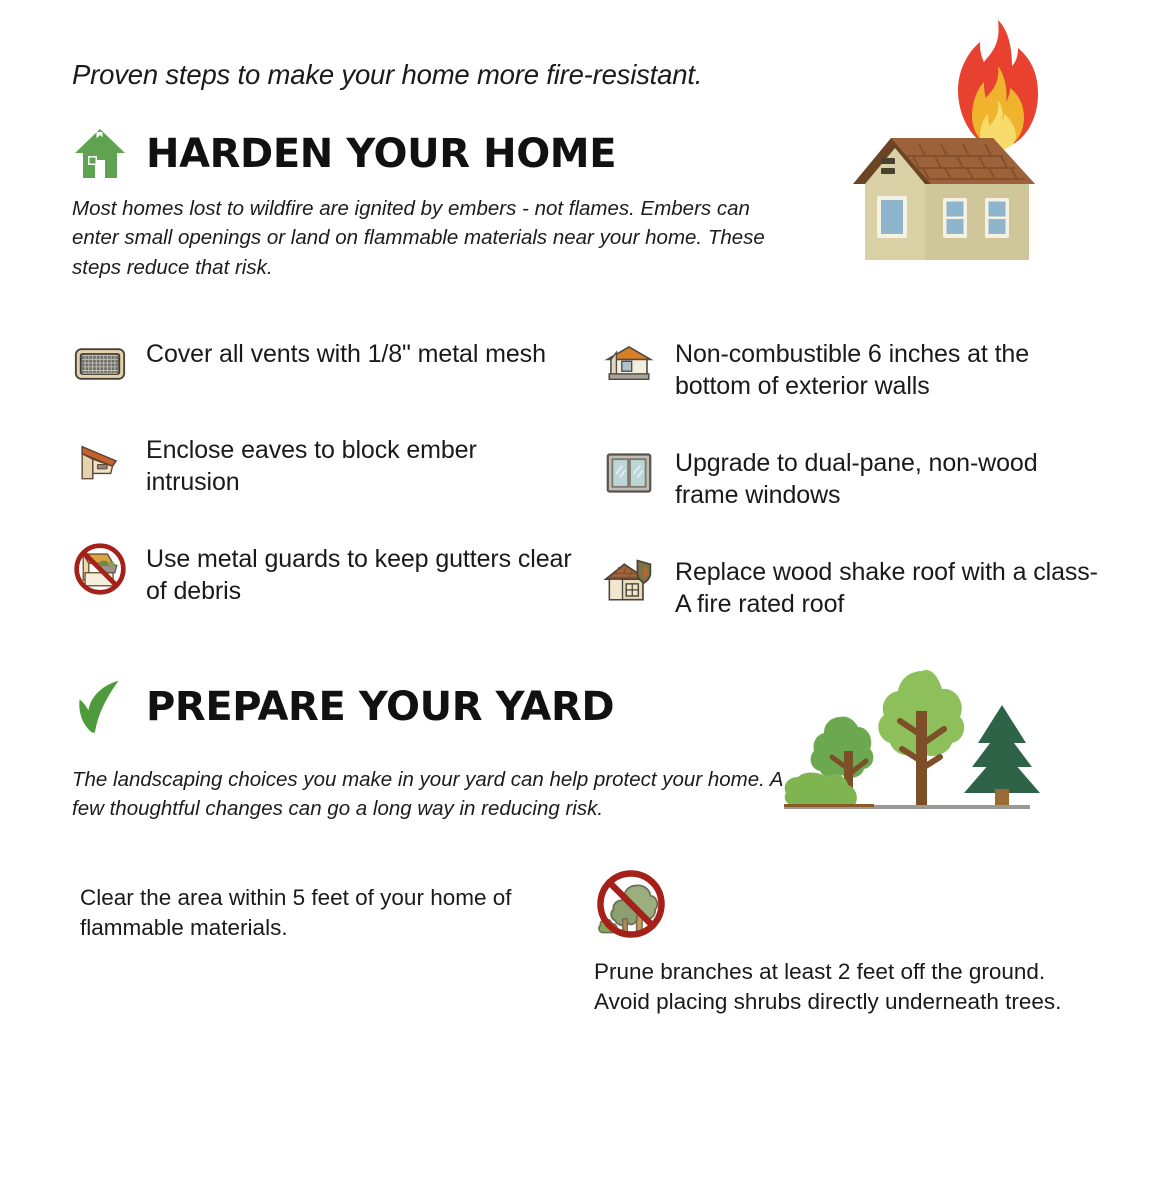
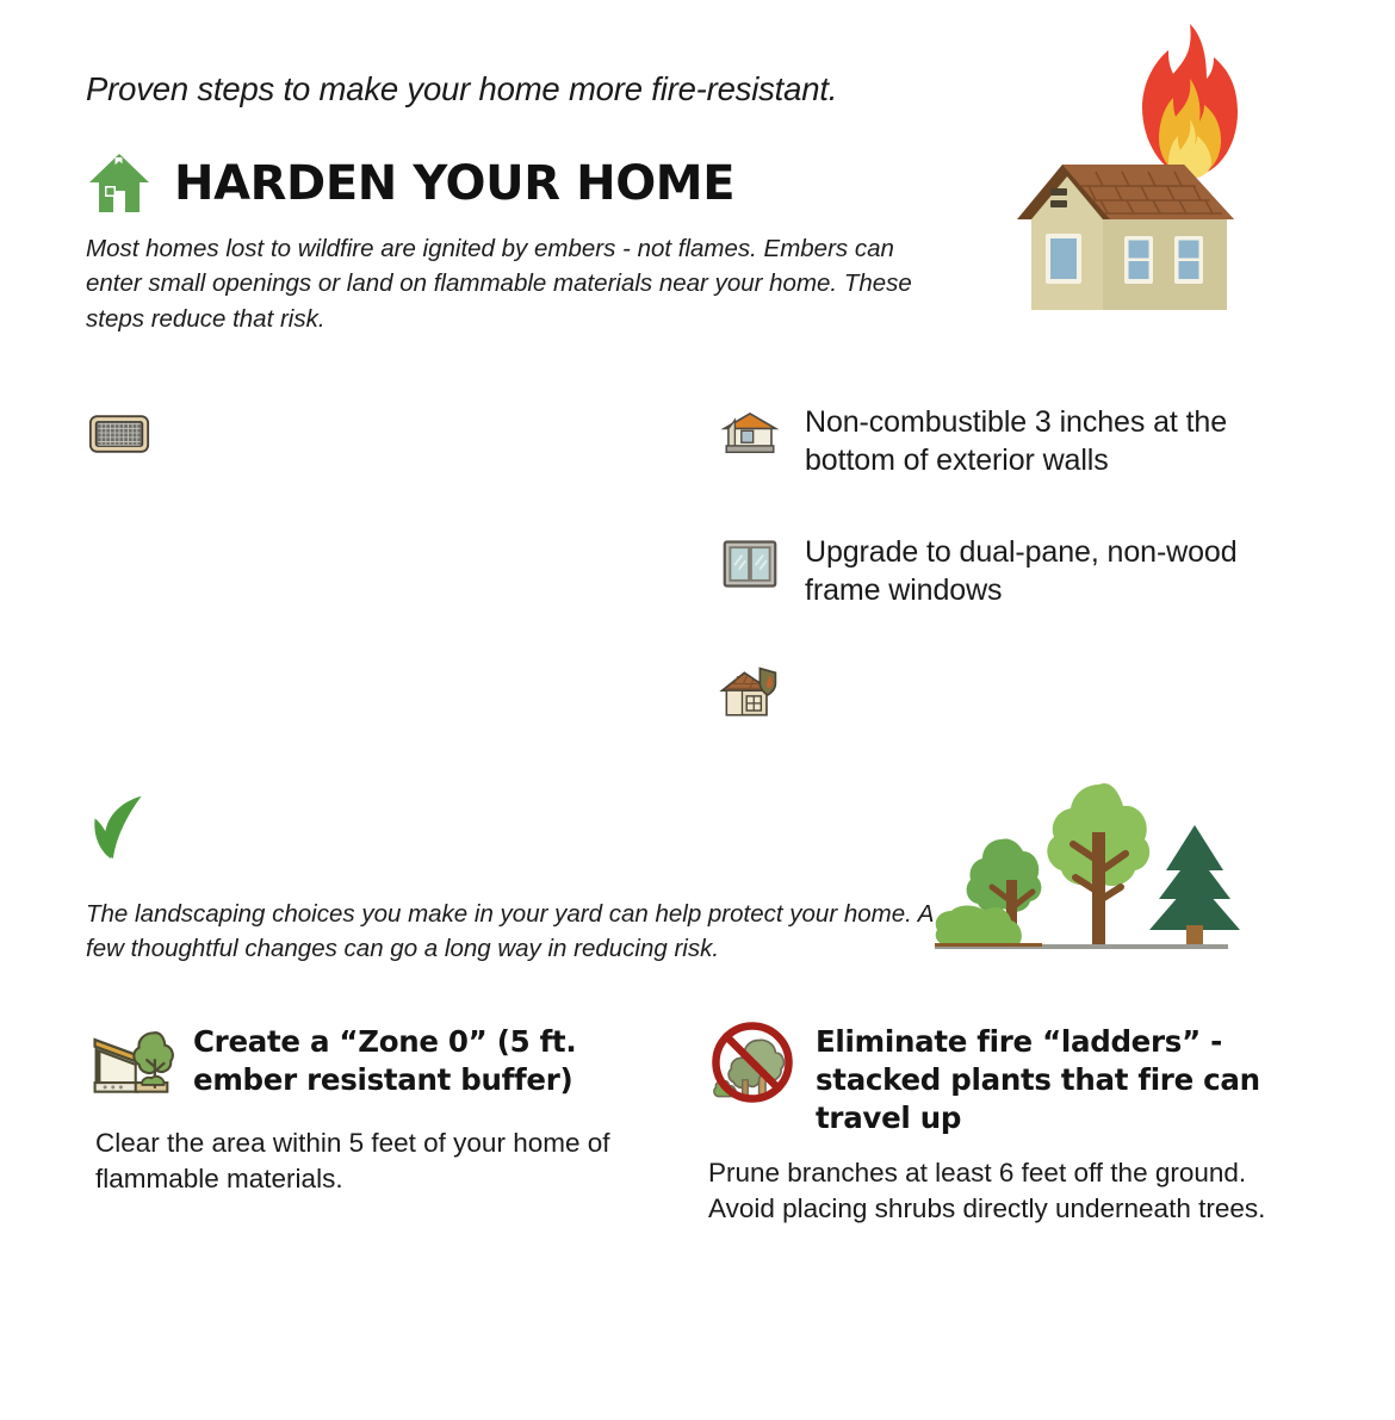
  Proven steps to make your home more fire-resistant.
  HARDEN YOUR HOME
  Most homes lost to wildfire are ignited by embers - not flames. Embers can enter small openings or land on flammable materials near your home. These steps reduce that risk.
- Cover all vents with 1/8" metal mesh
- Enclose eaves to block ember intrusion
- Use metal guards to keep gutters clear of debris
- Non-combustible 6 inches at the bottom of exterior walls
+ Non-combustible 3 inches at the bottom of exterior walls
  Upgrade to dual-pane, non-wood frame windows
- Replace wood shake roof with a class-A fire rated roof
- PREPARE YOUR YARD
  The landscaping choices you make in your yard can help protect your home. A few thoughtful changes can go a long way in reducing risk.
+ Create a “Zone 0” (5 ft. ember resistant buffer)
  Clear the area within 5 feet of your home of flammable materials.
+ Eliminate fire “ladders” - stacked plants that fire can travel up
- Prune branches at least 2 feet off the ground. Avoid placing shrubs directly underneath trees.
+ Prune branches at least 6 feet off the ground. Avoid placing shrubs directly underneath trees.
